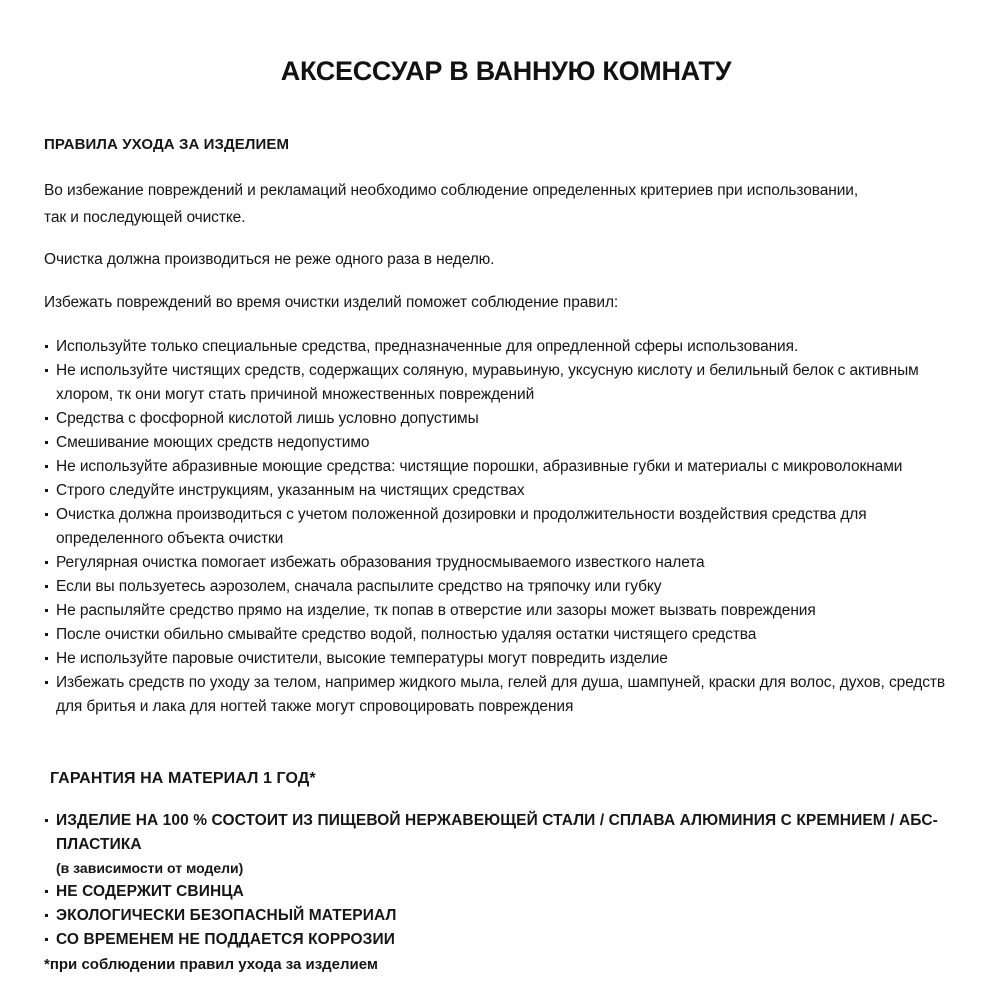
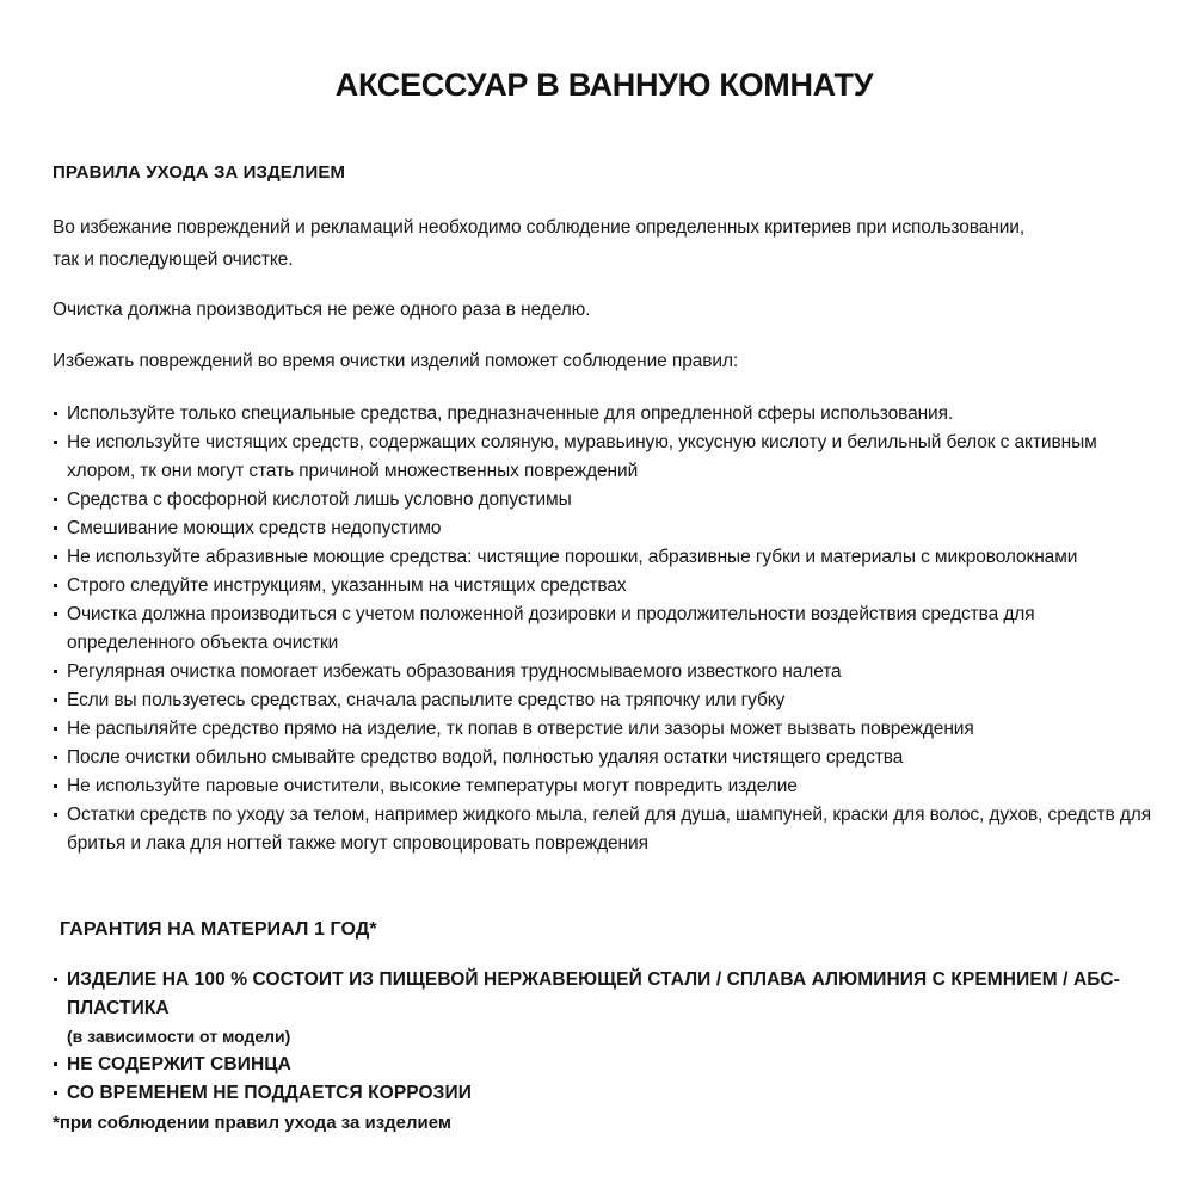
  АКСЕССУАР В ВАННУЮ КОМНАТУ
  ПРАВИЛА УХОДА ЗА ИЗДЕЛИЕМ
  Во избежание повреждений и рекламаций необходимо соблюдение определенных критериев при использовании,
  так и последующей очистке.
  Очистка должна производиться не реже одного раза в неделю.
  Избежать повреждений во время очистки изделий поможет соблюдение правил:
  Используйте только специальные средства, предназначенные для опредленной сферы использования.
  Не используйте чистящих средств, содержащих соляную, муравьиную, уксусную кислоту и белильный белок с активным хлором, тк они могут стать причиной множественных повреждений
  Средства с фосфорной кислотой лишь условно допустимы
  Смешивание моющих средств недопустимо
  Не используйте абразивные моющие средства: чистящие порошки, абразивные губки и материалы с микроволокнами
  Строго следуйте инструкциям, указанным на чистящих средствах
  Очистка должна производиться с учетом положенной дозировки и продолжительности воздействия средства для определенного объекта очистки
  Регулярная очистка помогает избежать образования трудносмываемого известкого налета
- Если вы пользуетесь аэрозолем, сначала распылите средство на тряпочку или губку
+ Если вы пользуетесь средствах, сначала распылите средство на тряпочку или губку
  Не распыляйте средство прямо на изделие, тк попав в отверстие или зазоры может вызвать повреждения
  После очистки обильно смывайте средство водой, полностью удаляя остатки чистящего средства
  Не используйте паровые очистители, высокие температуры могут повредить изделие
- Избежать средств по уходу за телом, например жидкого мыла, гелей для душа, шампуней, краски для волос, духов, средств для бритья и лака для ногтей также могут спровоцировать повреждения
+ Остатки средств по уходу за телом, например жидкого мыла, гелей для душа, шампуней, краски для волос, духов, средств для бритья и лака для ногтей также могут спровоцировать повреждения
  ГАРАНТИЯ НА МАТЕРИАЛ 1 ГОД*
  ИЗДЕЛИЕ НА 100 % СОСТОИТ ИЗ ПИЩЕВОЙ НЕРЖАВЕЮЩЕЙ СТАЛИ / СПЛАВА АЛЮМИНИЯ С КРЕМНИЕМ / АБС-ПЛАСТИКА
  (в зависимости от модели)
  НЕ СОДЕРЖИТ СВИНЦА
- ЭКОЛОГИЧЕСКИ БЕЗОПАСНЫЙ МАТЕРИАЛ
  СО ВРЕМЕНЕМ НЕ ПОДДАЕТСЯ КОРРОЗИИ
  *при соблюдении правил ухода за изделием
